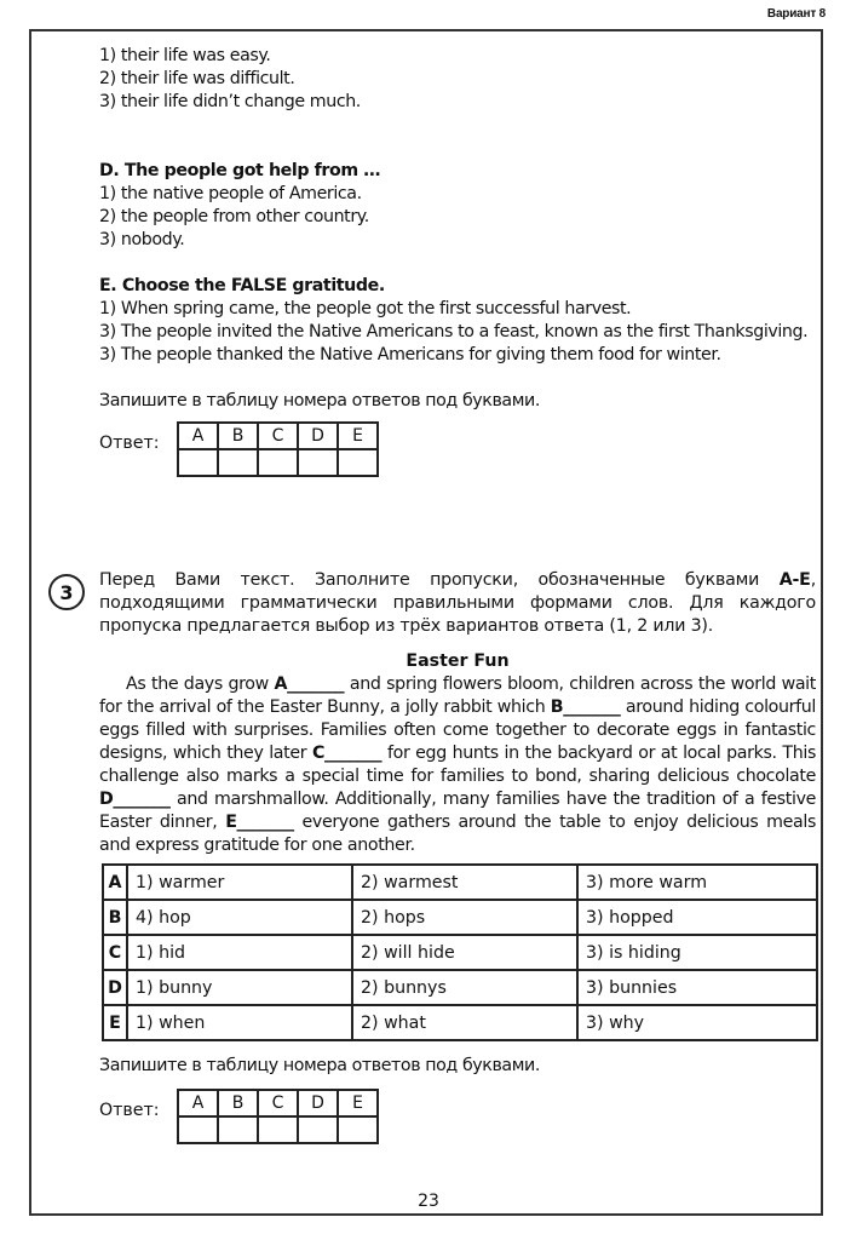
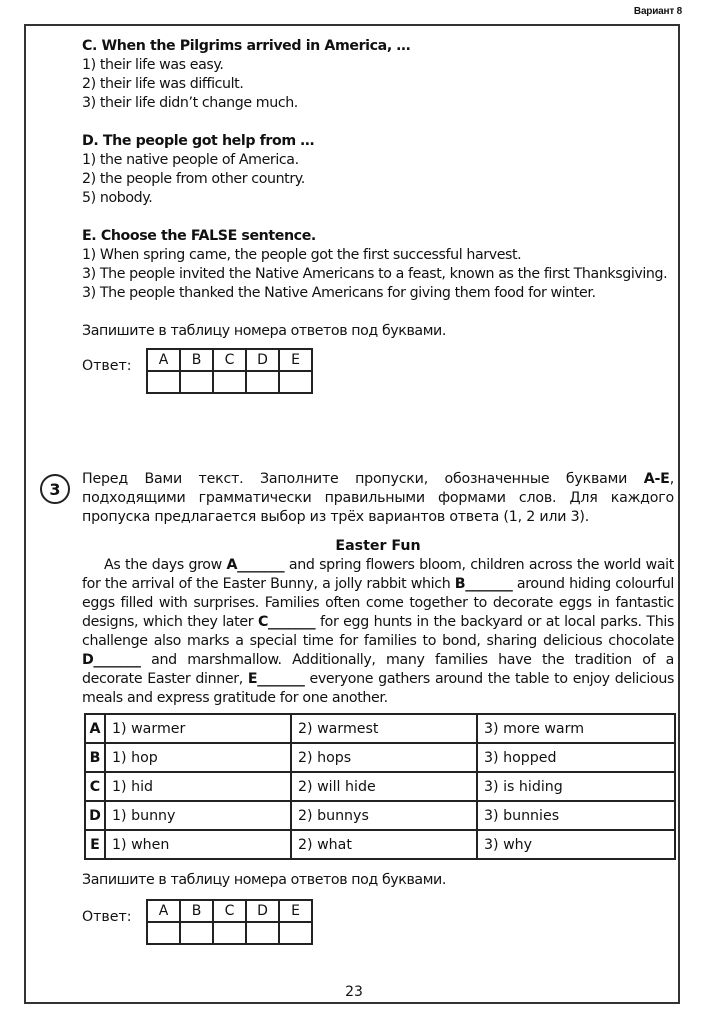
  Вариант 8
+ C. When the Pilgrims arrived in America, …
  1) their life was easy.
  2) their life was difficult.
  3) their life didn’t change much.
  D. The people got help from …
  1) the native people of America.
  2) the people from other country.
- 3) nobody.
+ 5) nobody.
- E. Choose the FALSE gratitude.
+ E. Choose the FALSE sentence.
  1) When spring came, the people got the first successful harvest.
  3) The people invited the Native Americans to a feast, known as the first Thanksgiving.
  3) The people thanked the Native Americans for giving them food for winter.
  Запишите в таблицу номера ответов под буквами.
  Ответ:
  A	B	C	D	E
  3
  Перед Вами текст. Заполните пропуски, обозначенные буквами A-E, подходящими грамматически правильными формами слов. Для каждого пропуска предлагается выбор из трёх вариантов ответа (1, 2 или 3).
  Easter Fun
- As the days grow A_______ and spring flowers bloom, children across the world wait for the arrival of the Easter Bunny, a jolly rabbit which B_______ around hiding colourful eggs filled with surprises. Families often come together to decorate eggs in fantastic designs, which they later C_______ for egg hunts in the backyard or at local parks. This challenge also marks a special time for families to bond, sharing delicious chocolate D_______ and marshmallow. Additionally, many families have the tradition of a festive Easter dinner, E_______ everyone gathers around the table to enjoy delicious meals and express gratitude for one another.
+ As the days grow A_______ and spring flowers bloom, children across the world wait for the arrival of the Easter Bunny, a jolly rabbit which B_______ around hiding colourful eggs filled with surprises. Families often come together to decorate eggs in fantastic designs, which they later C_______ for egg hunts in the backyard or at local parks. This challenge also marks a special time for families to bond, sharing delicious chocolate D_______ and marshmallow. Additionally, many families have the tradition of a decorate Easter dinner, E_______ everyone gathers around the table to enjoy delicious meals and express gratitude for one another.
  A	1) warmer	2) warmest	3) more warm
- B	4) hop	2) hops	3) hopped
+ B	1) hop	2) hops	3) hopped
  C	1) hid	2) will hide	3) is hiding
  D	1) bunny	2) bunnys	3) bunnies
  E	1) when	2) what	3) why
  Запишите в таблицу номера ответов под буквами.
  Ответ:
  A	B	C	D	E
  23
